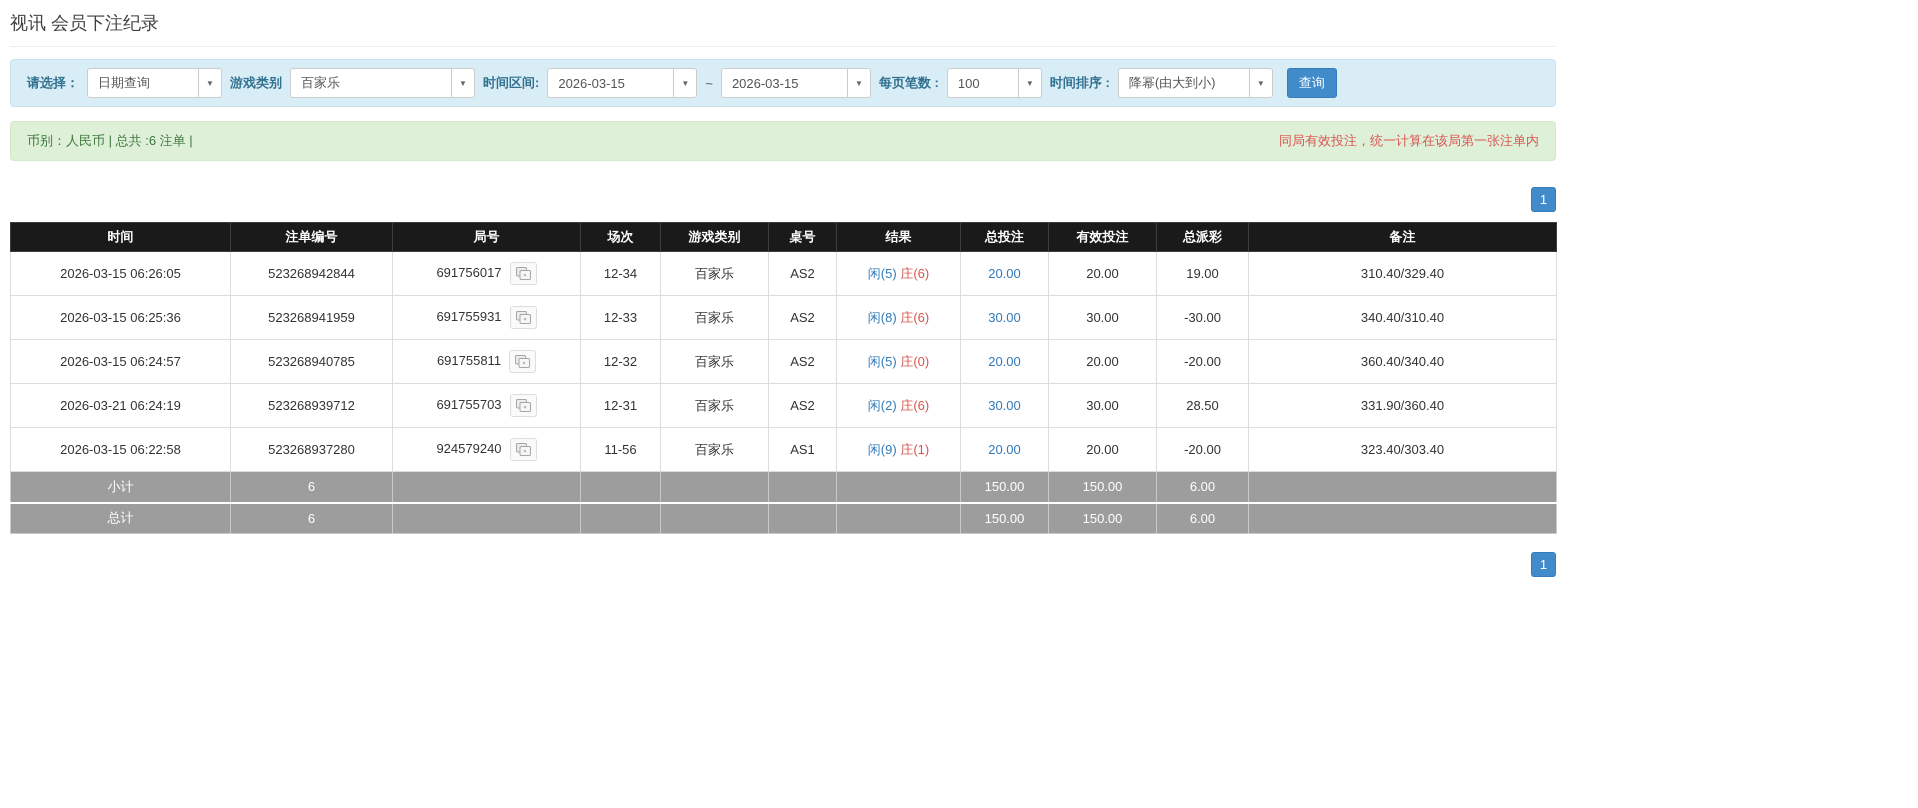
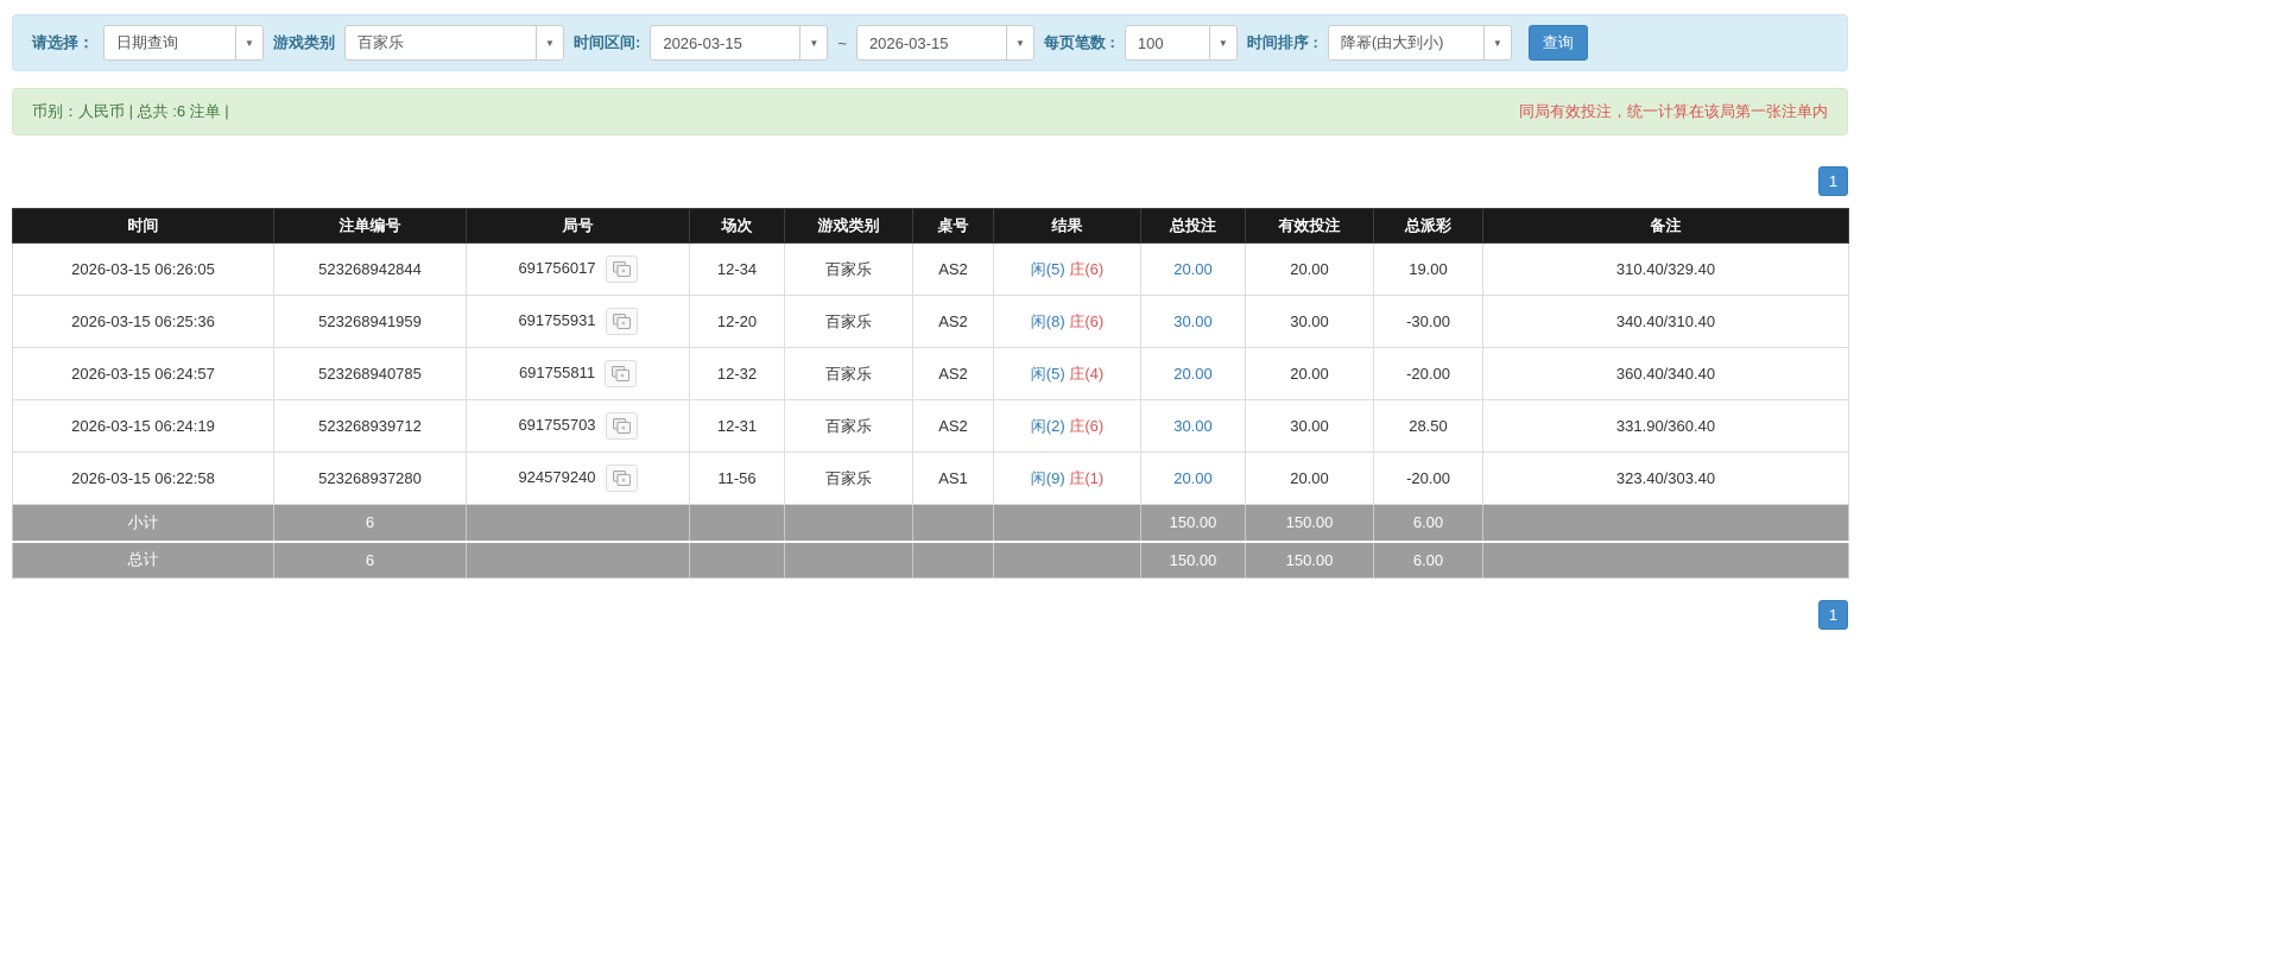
- 视讯 会员下注纪录
  请选择：
  日期查询
  ▼
  游戏类别
  百家乐
  ▼
  时间区间:
  2026-03-15
  ▼
  ~
  2026-03-15
  ▼
  每页笔数 :
  100
  ▼
  时间排序 :
  降幂(由大到小)
  ▼
  查询
  币别：人民币 | 总共 :6 注单 |
  同局有效投注，统一计算在该局第一张注单内
  1
  时间	注单编号	局号	场次	游戏类别	桌号	结果	总投注	有效投注	总派彩	备注
  2026-03-15 06:26:05	523268942844	691756017	12-34	百家乐	AS2	闲(5) 庄(6)	20.00	20.00	19.00	310.40/329.40
- 2026-03-15 06:25:36	523268941959	691755931	12-33	百家乐	AS2	闲(8) 庄(6)	30.00	30.00	-30.00	340.40/310.40
+ 2026-03-15 06:25:36	523268941959	691755931	12-20	百家乐	AS2	闲(8) 庄(6)	30.00	30.00	-30.00	340.40/310.40
- 2026-03-15 06:24:57	523268940785	691755811	12-32	百家乐	AS2	闲(5) 庄(0)	20.00	20.00	-20.00	360.40/340.40
+ 2026-03-15 06:24:57	523268940785	691755811	12-32	百家乐	AS2	闲(5) 庄(4)	20.00	20.00	-20.00	360.40/340.40
- 2026-03-21 06:24:19	523268939712	691755703	12-31	百家乐	AS2	闲(2) 庄(6)	30.00	30.00	28.50	331.90/360.40
+ 2026-03-15 06:24:19	523268939712	691755703	12-31	百家乐	AS2	闲(2) 庄(6)	30.00	30.00	28.50	331.90/360.40
  2026-03-15 06:22:58	523268937280	924579240	11-56	百家乐	AS1	闲(9) 庄(1)	20.00	20.00	-20.00	323.40/303.40
  小计	6						150.00	150.00	6.00
  总计	6						150.00	150.00	6.00
  1
